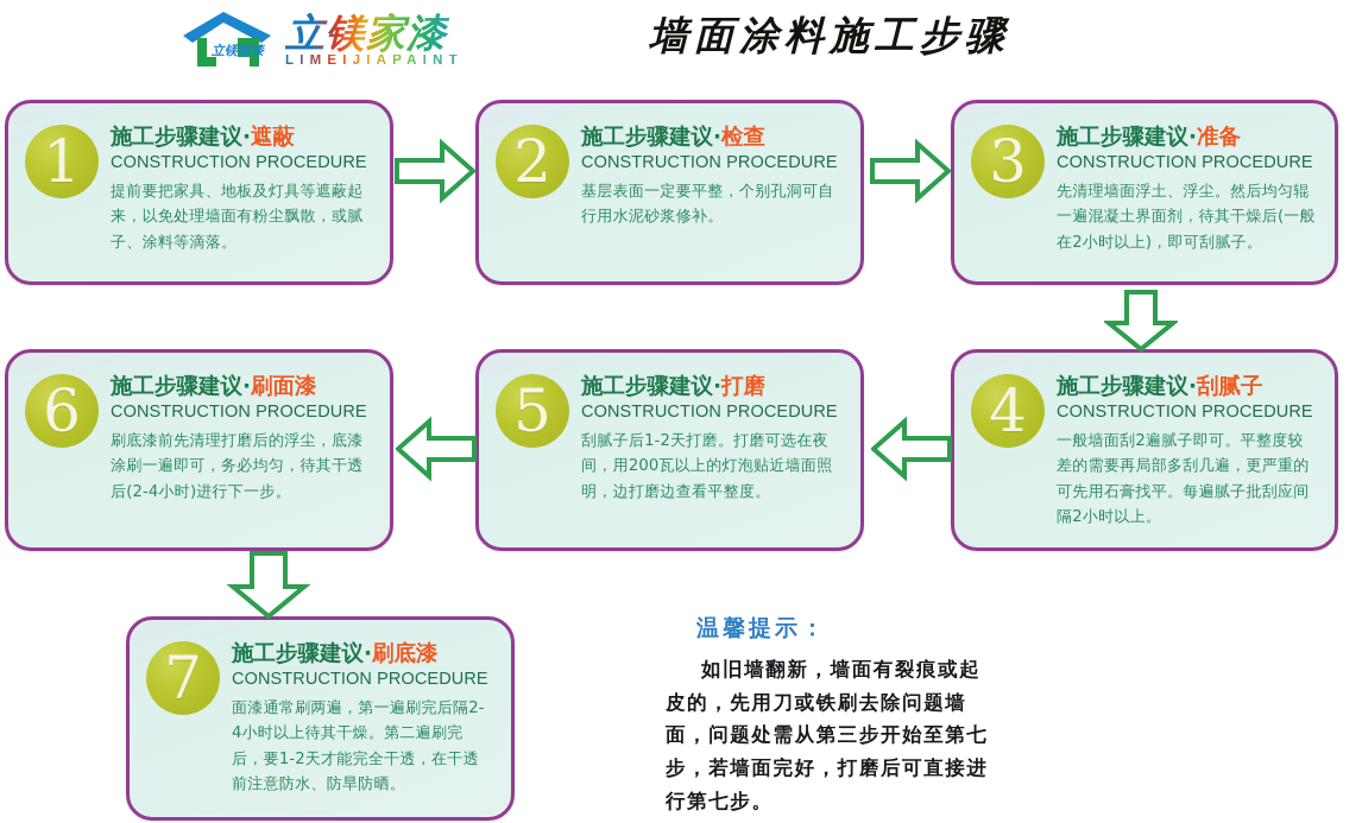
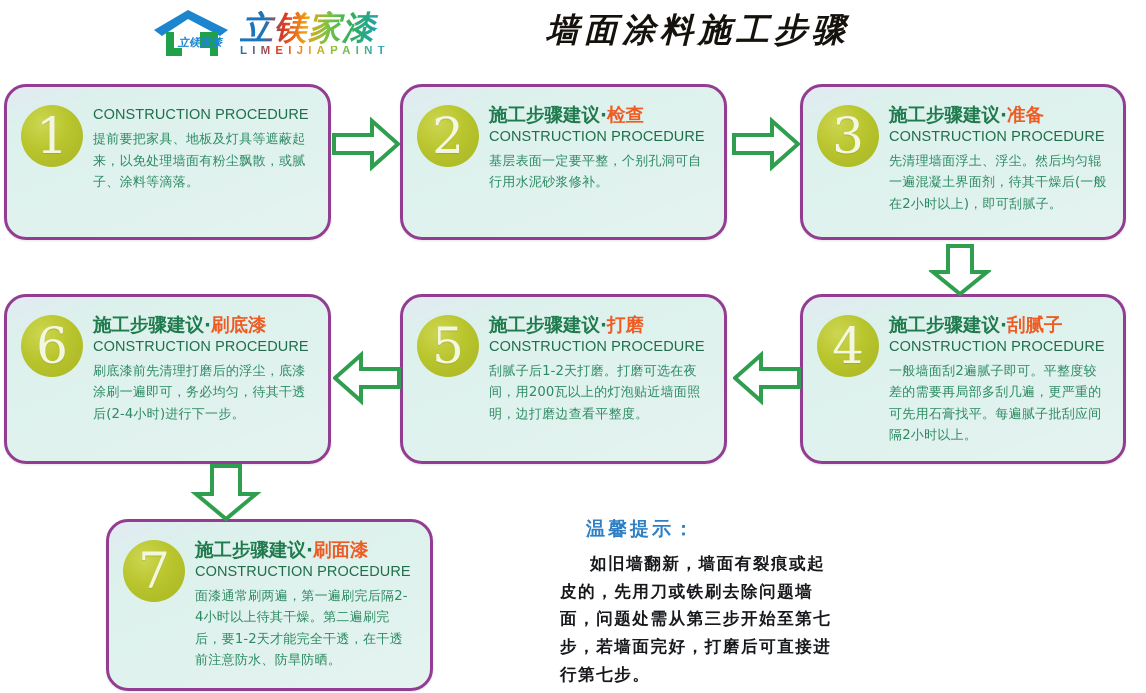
  立镁家漆
  立镁家漆
  LIMEIJIAPAINT
  墙面涂料施工步骤
  1
- 施工步骤建议·遮蔽
  CONSTRUCTION PROCEDURE
  提前要把家具、地板及灯具等遮蔽起来，以免处理墙面有粉尘飘散，或腻子、涂料等滴落。
  2
  施工步骤建议·检查
  CONSTRUCTION PROCEDURE
  基层表面一定要平整，个别孔洞可自行用水泥砂浆修补。
  3
  施工步骤建议·准备
  CONSTRUCTION PROCEDURE
  先清理墙面浮土、浮尘。然后均匀辊一遍混凝土界面剂，待其干燥后(一般在2小时以上)，即可刮腻子。
  4
  施工步骤建议·刮腻子
  CONSTRUCTION PROCEDURE
  一般墙面刮2遍腻子即可。平整度较差的需要再局部多刮几遍，更严重的可先用石膏找平。每遍腻子批刮应间隔2小时以上。
  5
  施工步骤建议·打磨
  CONSTRUCTION PROCEDURE
  刮腻子后1-2天打磨。打磨可选在夜间，用200瓦以上的灯泡贴近墙面照明，边打磨边查看平整度。
  6
- 施工步骤建议·刷面漆
+ 施工步骤建议·刷底漆
  CONSTRUCTION PROCEDURE
  刷底漆前先清理打磨后的浮尘，底漆涂刷一遍即可，务必均匀，待其干透后(2-4小时)进行下一步。
  7
- 施工步骤建议·刷底漆
+ 施工步骤建议·刷面漆
  CONSTRUCTION PROCEDURE
  面漆通常刷两遍，第一遍刷完后隔2-4小时以上待其干燥。第二遍刷完后，要1-2天才能完全干透，在干透前注意防水、防旱防晒。
  温馨提示：
  如旧墙翻新，墙面有裂痕或起皮的，先用刀或铁刷去除问题墙面，问题处需从第三步开始至第七步，若墙面完好，打磨后可直接进行第七步。
